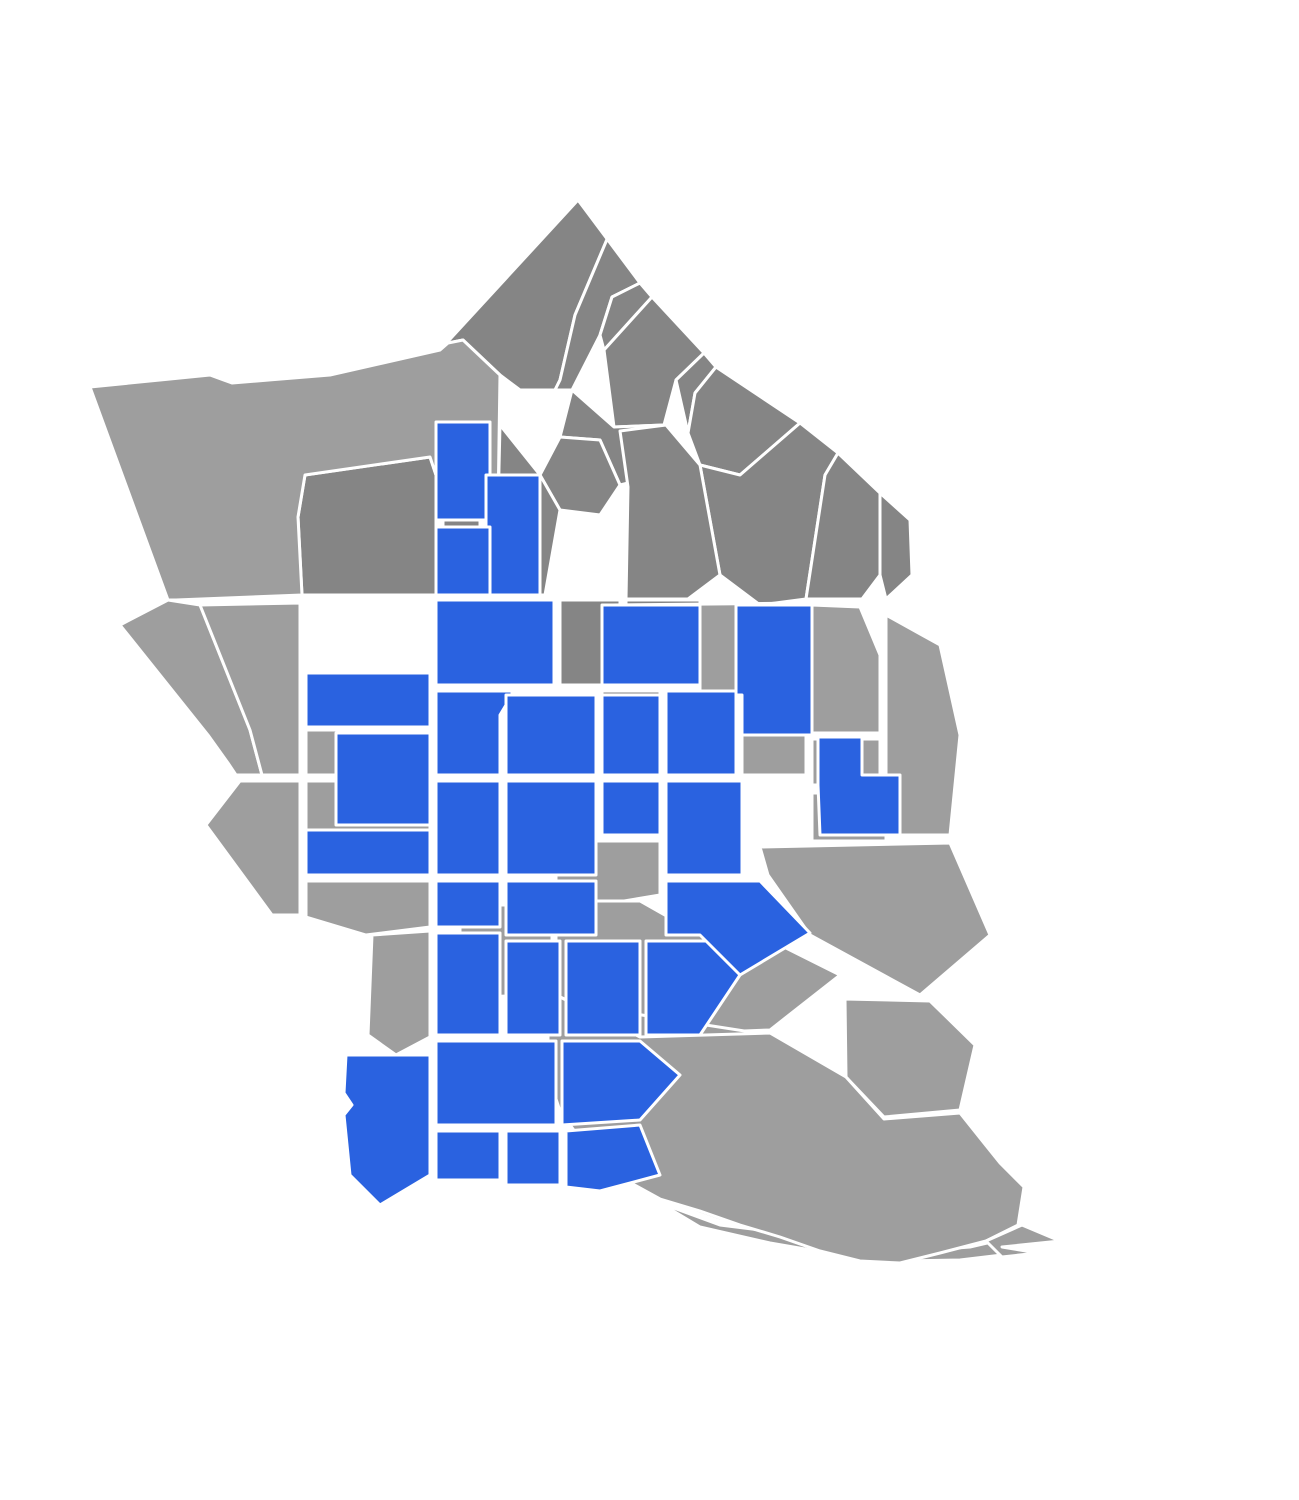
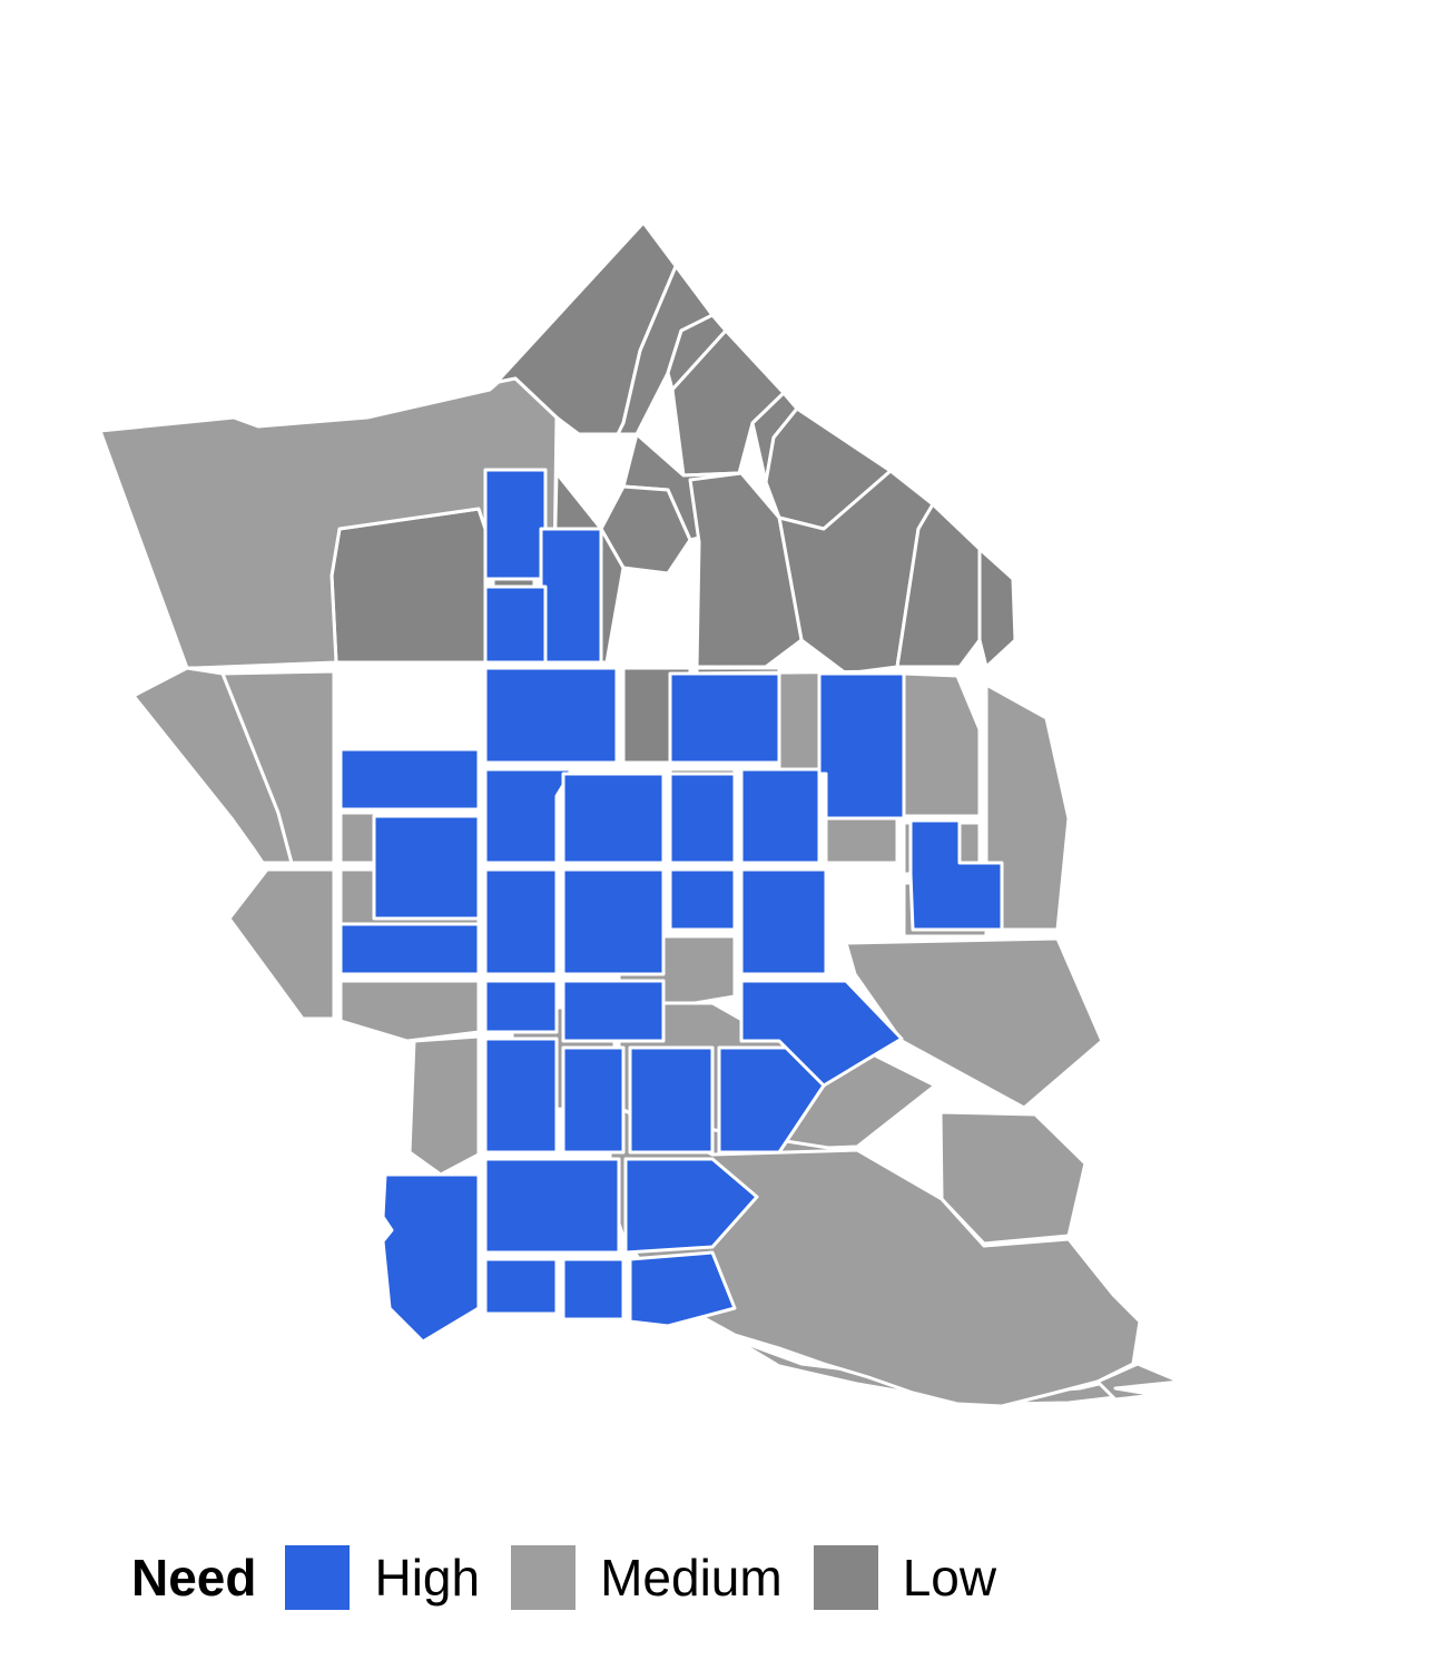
+ Need
+ High
+ Medium
+ Low
